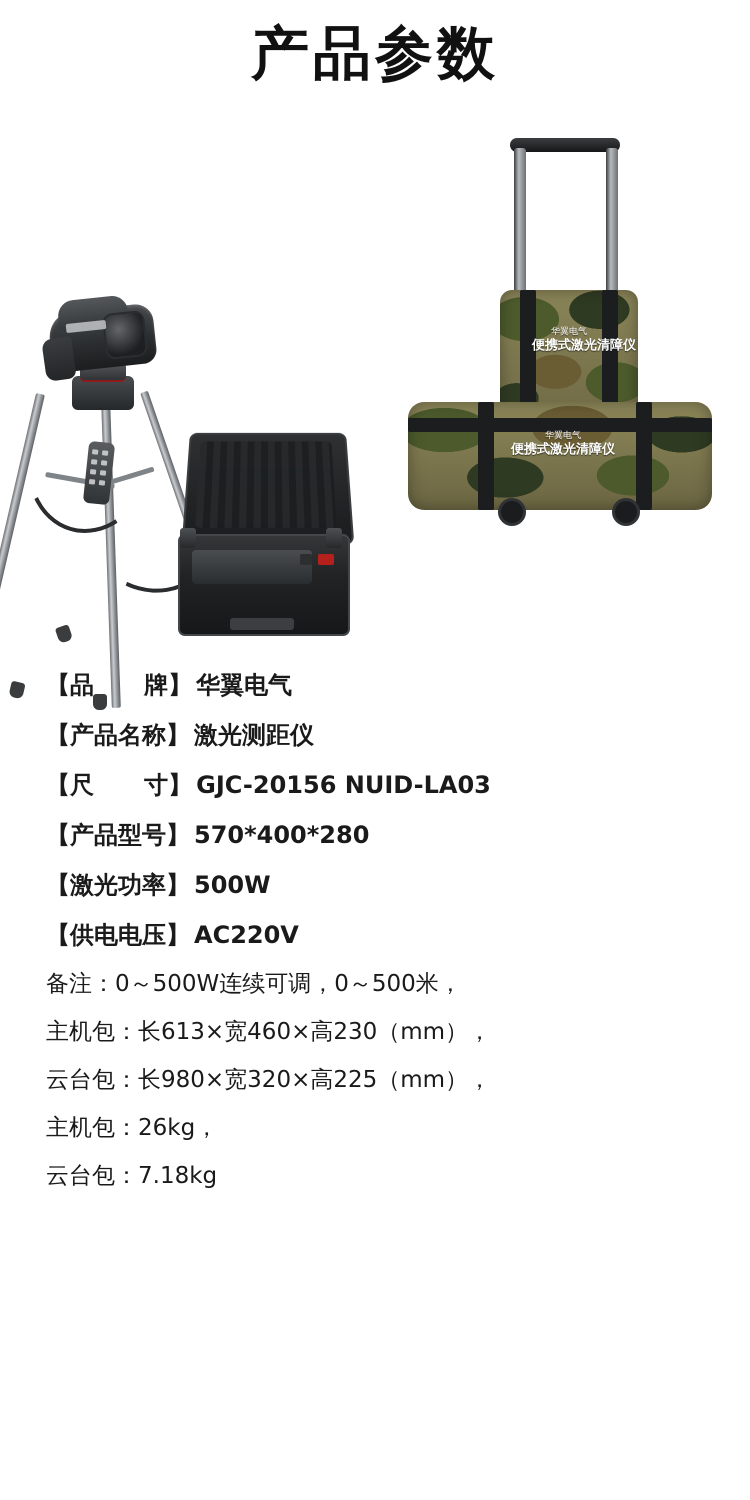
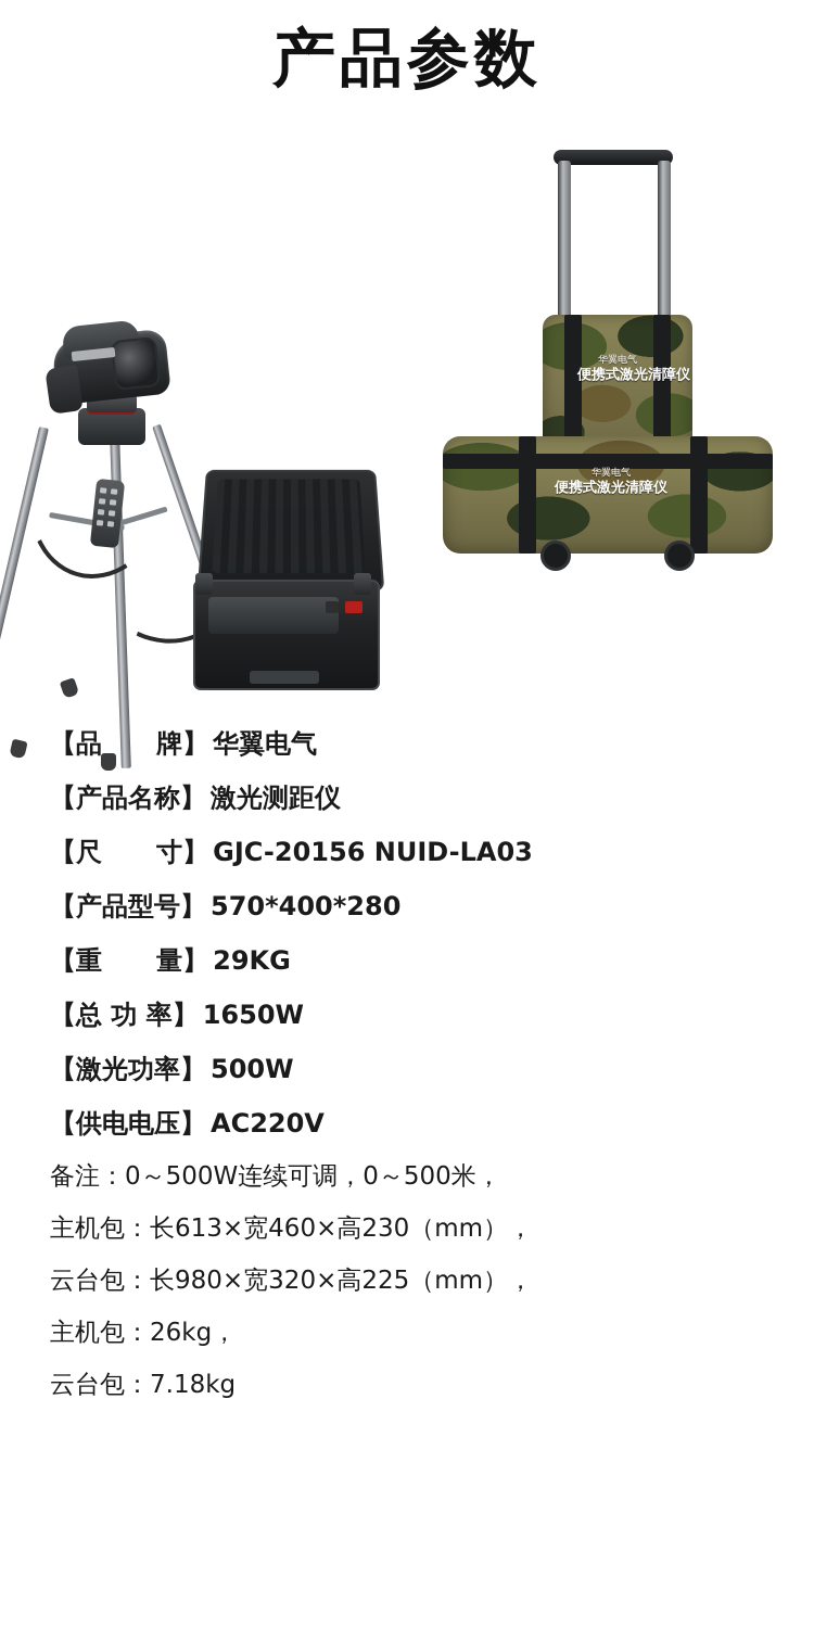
  产品参数
  华翼电气
  便携式激光清障仪
  华翼电气
  便携式激光清障仪
  【品 牌】
  华翼电气
  【产品名称】
  激光测距仪
  【尺 寸】
  GJC-20156 NUID-LA03
  【产品型号】
  570*400*280
+ 【重 量】
+ 29KG
+ 【总 功 率】
+ 1650W
  【激光功率】
  500W
  【供电电压】
  AC220V
  备注：0～500W连续可调，0～500米，
  主机包：长613×宽460×高230（mm），
  云台包：长980×宽320×高225（mm），
  主机包：26kg，
  云台包：7.18kg
